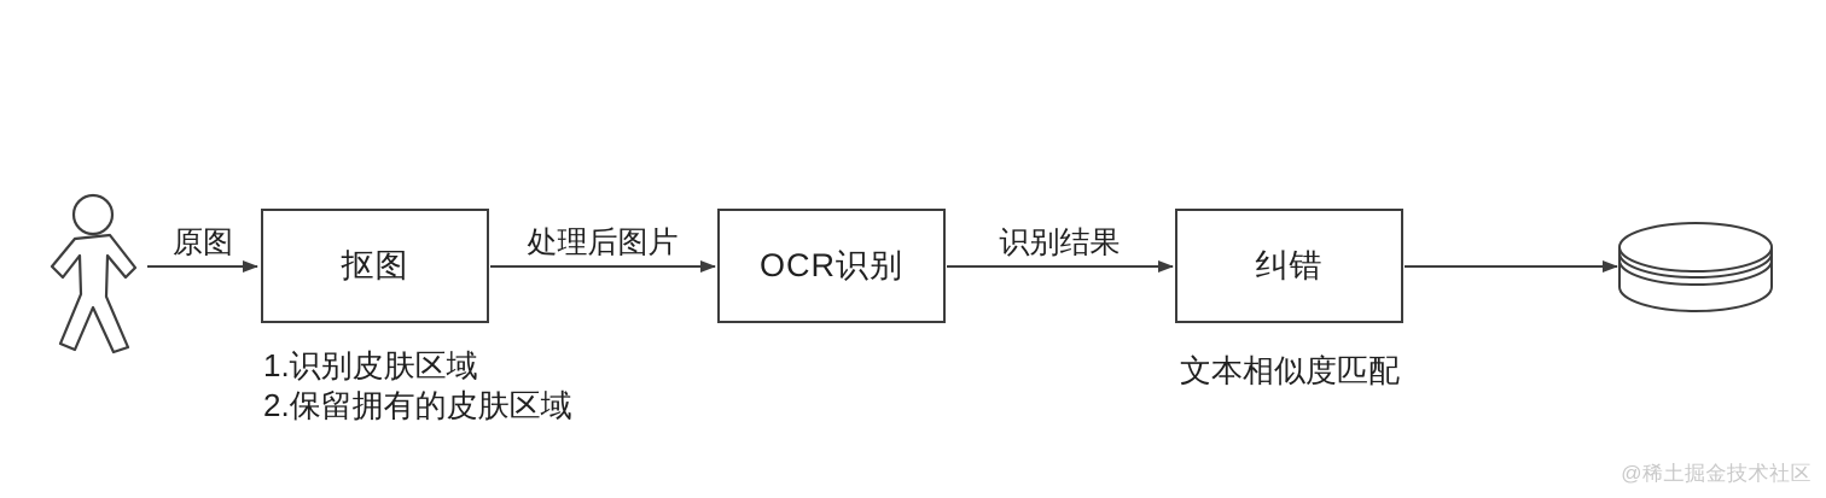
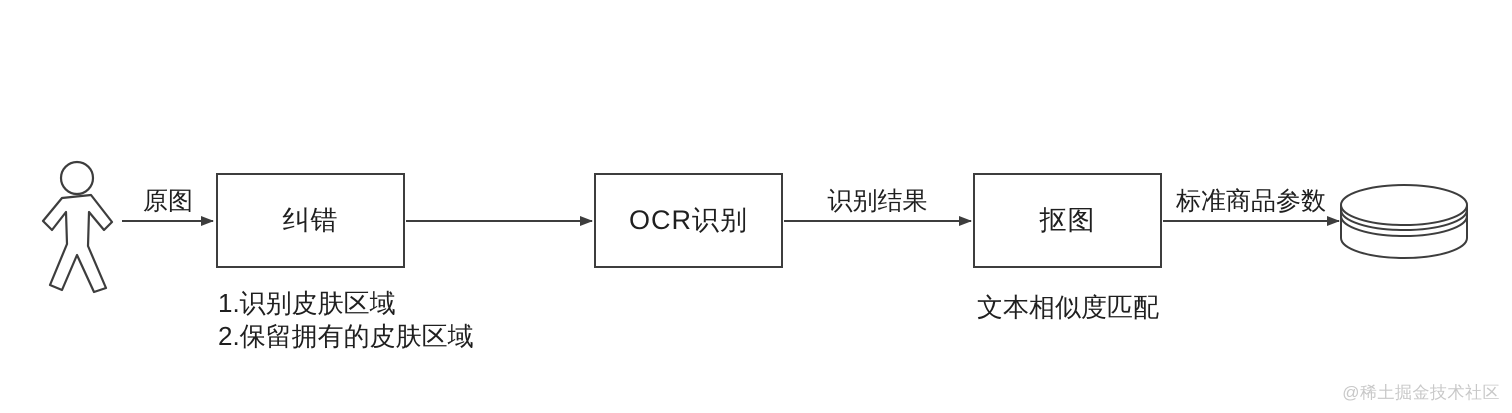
- 抠图
+ 纠错
  OCR识别
- 纠错
+ 抠图
  原图
- 处理后图片
  识别结果
+ 标准商品参数
  1.识别皮肤区域
  2.保留拥有的皮肤区域
  文本相似度匹配
  @稀土掘金技术社区
